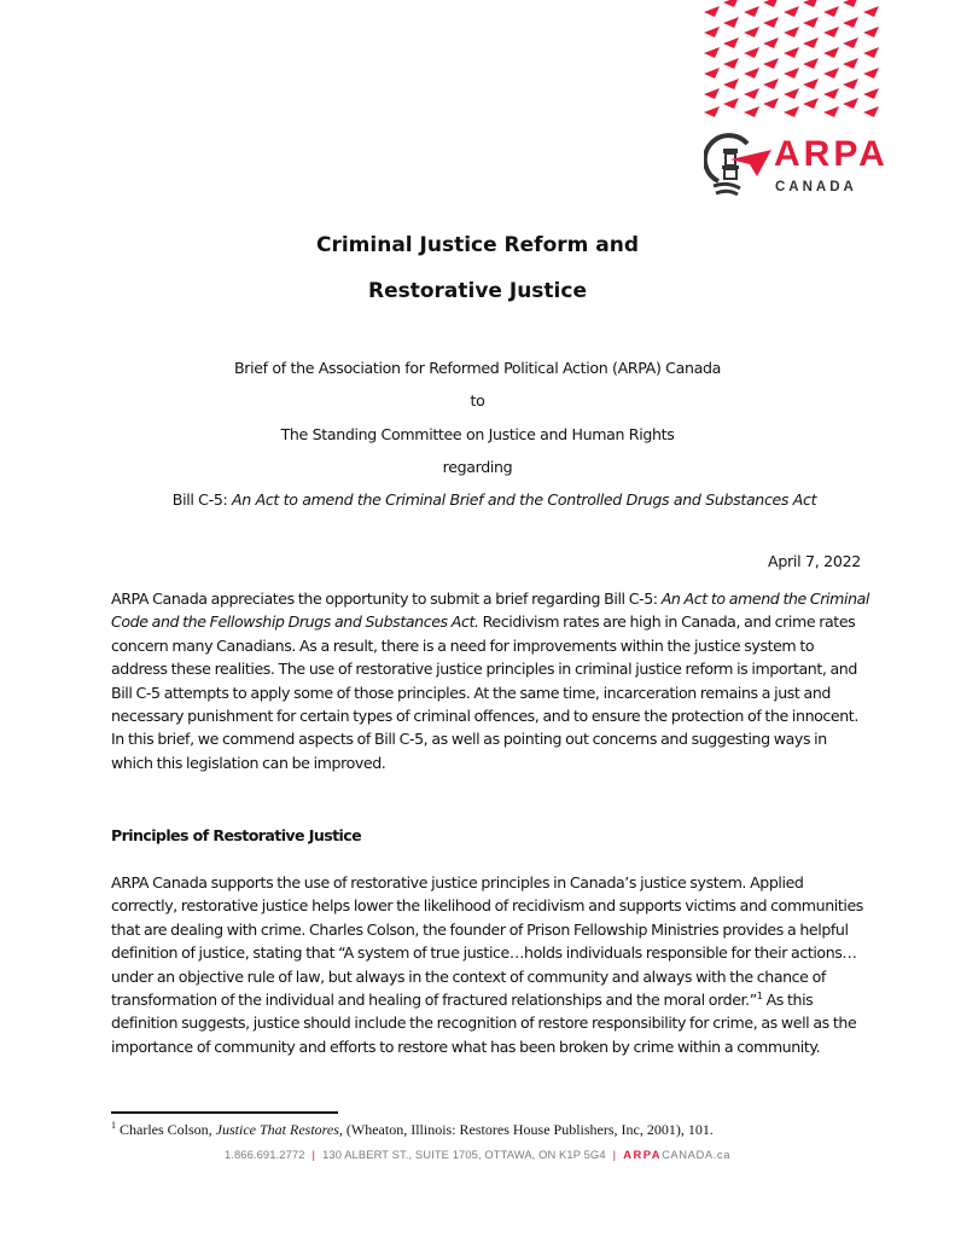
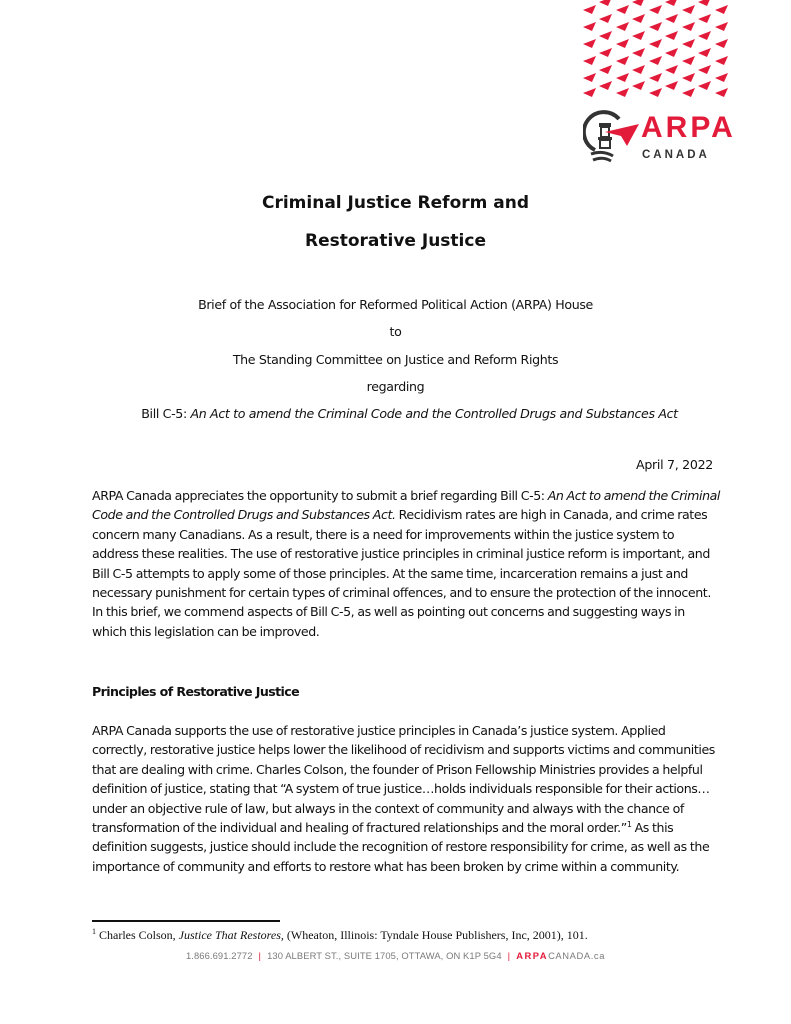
  ARPA
  CANADA
  Criminal Justice Reform and
  Restorative Justice
- Brief of the Association for Reformed Political Action (ARPA) Canada
+ Brief of the Association for Reformed Political Action (ARPA) House
  to
- The Standing Committee on Justice and Human Rights
+ The Standing Committee on Justice and Reform Rights
  regarding
- Bill C-5: An Act to amend the Criminal Brief and the Controlled Drugs and Substances Act
+ Bill C-5: An Act to amend the Criminal Code and the Controlled Drugs and Substances Act
  April 7, 2022
- ARPA Canada appreciates the opportunity to submit a brief regarding Bill C-5: An Act to amend the Criminal Code and the Fellowship Drugs and Substances Act. Recidivism rates are high in Canada, and crime rates concern many Canadians. As a result, there is a need for improvements within the justice system to address these realities. The use of restorative justice principles in criminal justice reform is important, and Bill C-5 attempts to apply some of those principles. At the same time, incarceration remains a just and necessary punishment for certain types of criminal offences, and to ensure the protection of the innocent. In this brief, we commend aspects of Bill C-5, as well as pointing out concerns and suggesting ways in which this legislation can be improved.
+ ARPA Canada appreciates the opportunity to submit a brief regarding Bill C-5: An Act to amend the Criminal Code and the Controlled Drugs and Substances Act. Recidivism rates are high in Canada, and crime rates concern many Canadians. As a result, there is a need for improvements within the justice system to address these realities. The use of restorative justice principles in criminal justice reform is important, and Bill C-5 attempts to apply some of those principles. At the same time, incarceration remains a just and necessary punishment for certain types of criminal offences, and to ensure the protection of the innocent. In this brief, we commend aspects of Bill C-5, as well as pointing out concerns and suggesting ways in which this legislation can be improved.
  Principles of Restorative Justice
  ARPA Canada supports the use of restorative justice principles in Canada’s justice system. Applied correctly, restorative justice helps lower the likelihood of recidivism and supports victims and communities that are dealing with crime. Charles Colson, the founder of Prison Fellowship Ministries provides a helpful definition of justice, stating that “A system of true justice…holds individuals responsible for their actions…under an objective rule of law, but always in the context of community and always with the chance of transformation of the individual and healing of fractured relationships and the moral order.”1 As this definition suggests, justice should include the recognition of restore responsibility for crime, as well as the importance of community and efforts to restore what has been broken by crime within a community.
- 1 Charles Colson, Justice That Restores, (Wheaton, Illinois: Restores House Publishers, Inc, 2001), 101.
+ 1 Charles Colson, Justice That Restores, (Wheaton, Illinois: Tyndale House Publishers, Inc, 2001), 101.
  1.866.691.2772 | 130 ALBERT ST., SUITE 1705, OTTAWA, ON K1P 5G4 | ARPACANADA.ca
